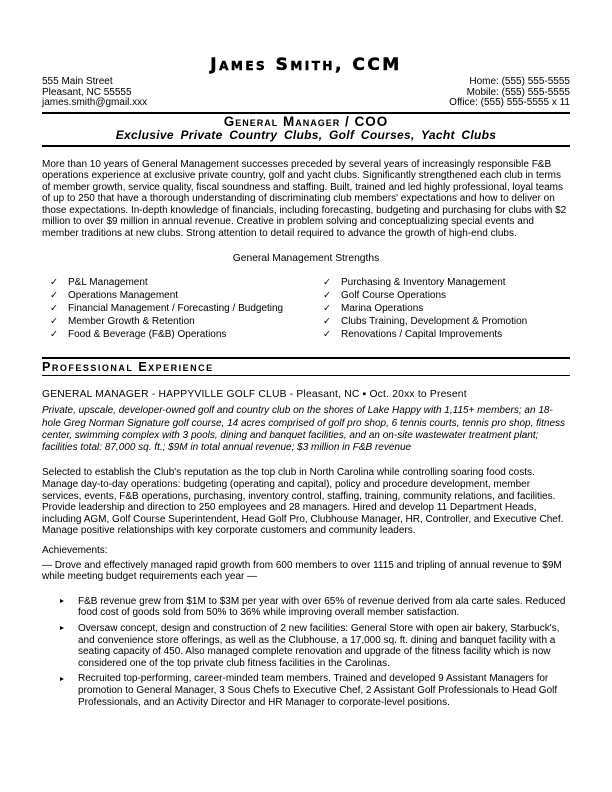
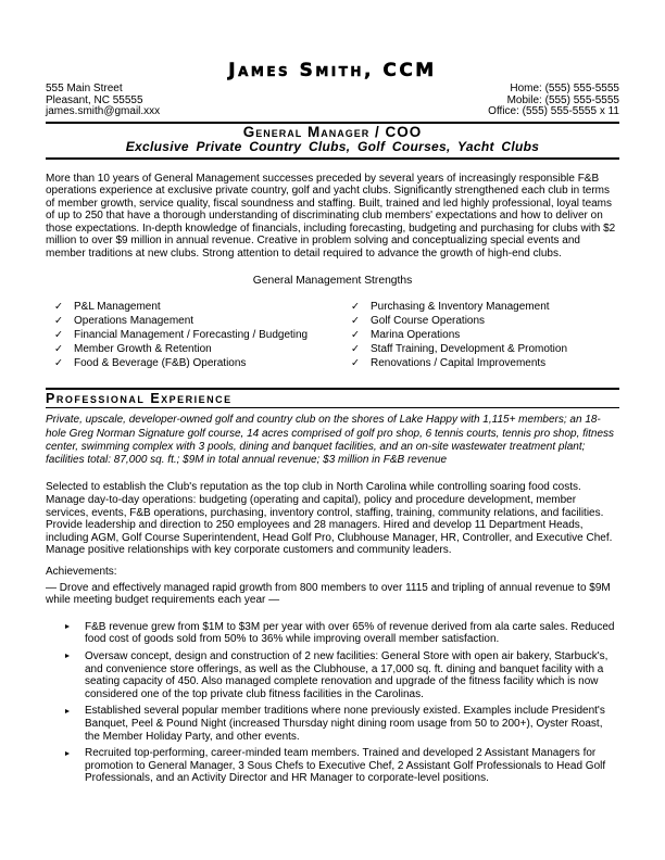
  James Smith, CCM
  555 Main Street
  Pleasant, NC 55555
  james.smith@gmail.xxx
  Home: (555) 555-5555
  Mobile: (555) 555-5555
  Office: (555) 555-5555 x 11
  General Manager / COO
  Exclusive Private Country Clubs, Golf Courses, Yacht Clubs
  More than 10 years of General Management successes preceded by several years of increasingly responsible F&B operations experience at exclusive private country, golf and yacht clubs. Significantly strengthened each club in terms of member growth, service quality, fiscal soundness and staffing. Built, trained and led highly professional, loyal teams of up to 250 that have a thorough understanding of discriminating club members' expectations and how to deliver on those expectations. In-depth knowledge of financials, including forecasting, budgeting and purchasing for clubs with $2 million to over $9 million in annual revenue. Creative in problem solving and conceptualizing special events and member traditions at new clubs. Strong attention to detail required to advance the growth of high-end clubs.
  General Management Strengths
  ✓
  P&L Management
  ✓
  Operations Management
  ✓
  Financial Management / Forecasting / Budgeting
  ✓
  Member Growth & Retention
  ✓
  Food & Beverage (F&B) Operations
  ✓
  Purchasing & Inventory Management
  ✓
  Golf Course Operations
  ✓
  Marina Operations
  ✓
- Clubs Training, Development & Promotion
+ Staff Training, Development & Promotion
  ✓
  Renovations / Capital Improvements
  Professional Experience
- GENERAL MANAGER - HAPPYVILLE GOLF CLUB - Pleasant, NC ▪ Oct. 20xx to Present
  Private, upscale, developer-owned golf and country club on the shores of Lake Happy with 1,115+ members; an 18-hole Greg Norman Signature golf course, 14 acres comprised of golf pro shop, 6 tennis courts, tennis pro shop, fitness center, swimming complex with 3 pools, dining and banquet facilities, and an on-site wastewater treatment plant; facilities total: 87,000 sq. ft.; $9M in total annual revenue; $3 million in F&B revenue
  Selected to establish the Club's reputation as the top club in North Carolina while controlling soaring food costs. Manage day-to-day operations: budgeting (operating and capital), policy and procedure development, member services, events, F&B operations, purchasing, inventory control, staffing, training, community relations, and facilities. Provide leadership and direction to 250 employees and 28 managers. Hired and develop 11 Department Heads, including AGM, Golf Course Superintendent, Head Golf Pro, Clubhouse Manager, HR, Controller, and Executive Chef. Manage positive relationships with key corporate customers and community leaders.
  Achievements:
- — Drove and effectively managed rapid growth from 600 members to over 1115 and tripling of annual revenue to $9M while meeting budget requirements each year —
+ — Drove and effectively managed rapid growth from 800 members to over 1115 and tripling of annual revenue to $9M while meeting budget requirements each year —
  F&B revenue grew from $1M to $3M per year with over 65% of revenue derived from ala carte sales. Reduced food cost of goods sold from 50% to 36% while improving overall member satisfaction.
  Oversaw concept, design and construction of 2 new facilities: General Store with open air bakery, Starbuck's, and convenience store offerings, as well as the Clubhouse, a 17,000 sq. ft. dining and banquet facility with a seating capacity of 450. Also managed complete renovation and upgrade of the fitness facility which is now considered one of the top private club fitness facilities in the Carolinas.
+ Established several popular member traditions where none previously existed. Examples include President's Banquet, Peel & Pound Night (increased Thursday night dining room usage from 50 to 200+), Oyster Roast, the Member Holiday Party, and other events.
- Recruited top-performing, career-minded team members. Trained and developed 9 Assistant Managers for promotion to General Manager, 3 Sous Chefs to Executive Chef, 2 Assistant Golf Professionals to Head Golf Professionals, and an Activity Director and HR Manager to corporate-level positions.
+ Recruited top-performing, career-minded team members. Trained and developed 2 Assistant Managers for promotion to General Manager, 3 Sous Chefs to Executive Chef, 2 Assistant Golf Professionals to Head Golf Professionals, and an Activity Director and HR Manager to corporate-level positions.
